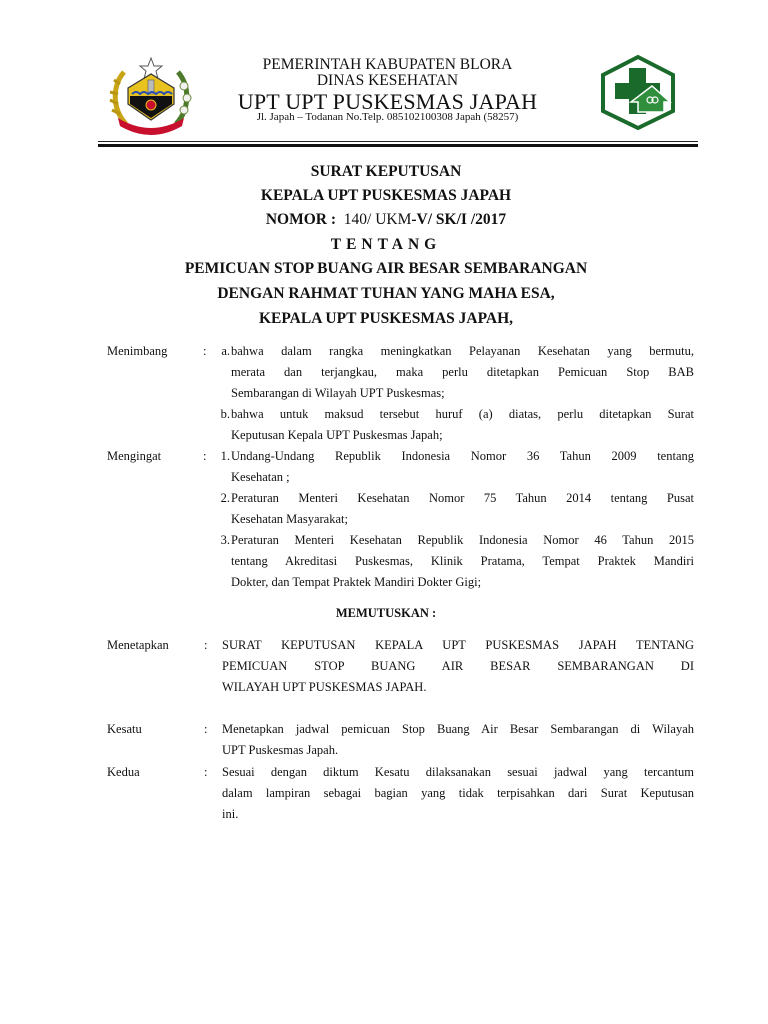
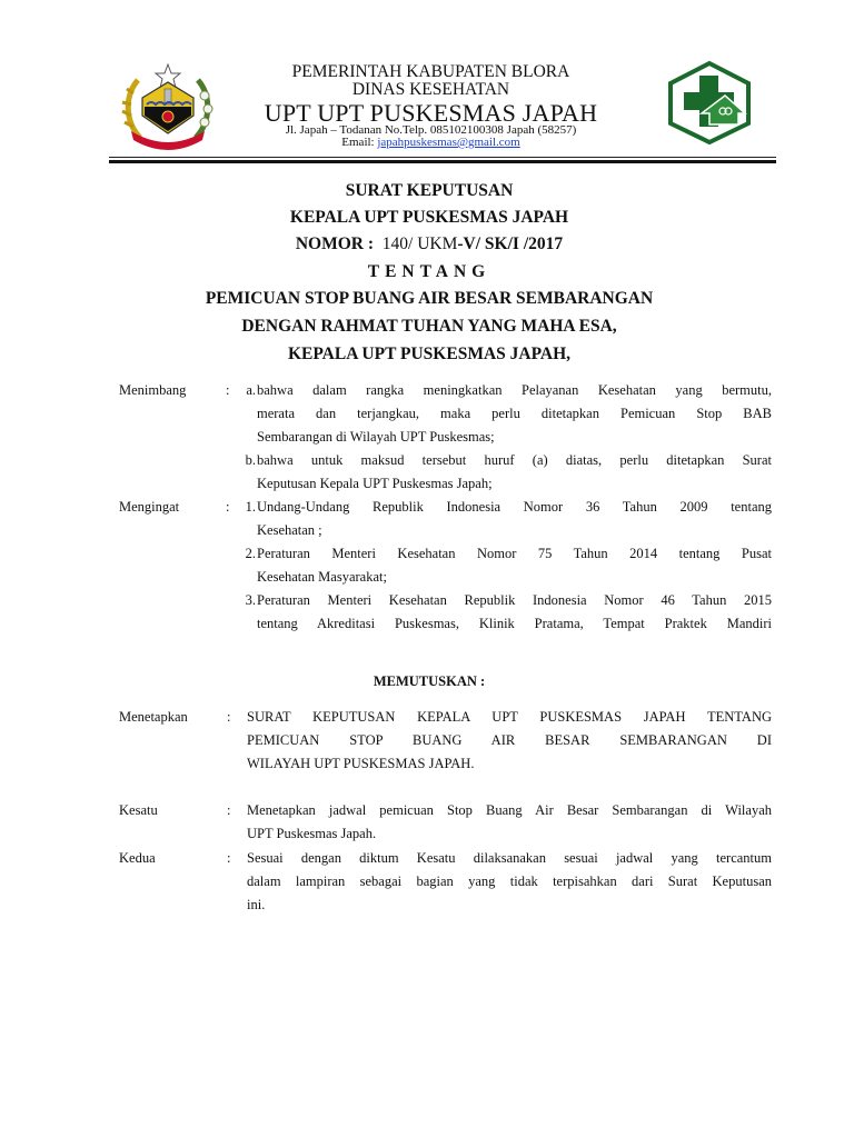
  PEMERINTAH KABUPATEN BLORA
  DINAS KESEHATAN
  UPT UPT PUSKESMAS JAPAH
  Jl. Japah – Todanan No.Telp. 085102100308 Japah (58257)
+ Email: japahpuskesmas@gmail.com
  SURAT KEPUTUSAN
  KEPALA UPT PUSKESMAS JAPAH
  NOMOR : 140/ UKM-V/ SK/I /2017
  TENTANG
  PEMICUAN STOP BUANG AIR BESAR SEMBARANGAN
  DENGAN RAHMAT TUHAN YANG MAHA ESA,
  KEPALA UPT PUSKESMAS JAPAH,
  Menimbang
  :
  a.
  bahwa dalam rangka meningkatkan Pelayanan Kesehatan yang bermutu,
  merata dan terjangkau, maka perlu ditetapkan Pemicuan Stop BAB
  Sembarangan di Wilayah UPT Puskesmas;
  b.
  bahwa untuk maksud tersebut huruf (a) diatas, perlu ditetapkan Surat
  Keputusan Kepala UPT Puskesmas Japah;
  Mengingat
  :
  1.
  Undang-Undang Republik Indonesia Nomor 36 Tahun 2009 tentang
  Kesehatan ;
  2.
  Peraturan Menteri Kesehatan Nomor 75 Tahun 2014 tentang Pusat
  Kesehatan Masyarakat;
  3.
  Peraturan Menteri Kesehatan Republik Indonesia Nomor 46 Tahun 2015
  tentang Akreditasi Puskesmas, Klinik Pratama, Tempat Praktek Mandiri
- Dokter, dan Tempat Praktek Mandiri Dokter Gigi;
  MEMUTUSKAN :
  Menetapkan
  :
  SURAT KEPUTUSAN KEPALA UPT PUSKESMAS JAPAH TENTANG
  PEMICUAN STOP BUANG AIR BESAR SEMBARANGAN DI
  WILAYAH UPT PUSKESMAS JAPAH.
  Kesatu
  :
  Menetapkan jadwal pemicuan Stop Buang Air Besar Sembarangan di Wilayah
  UPT Puskesmas Japah.
  Kedua
  :
  Sesuai dengan diktum Kesatu dilaksanakan sesuai jadwal yang tercantum
  dalam lampiran sebagai bagian yang tidak terpisahkan dari Surat Keputusan
  ini.
